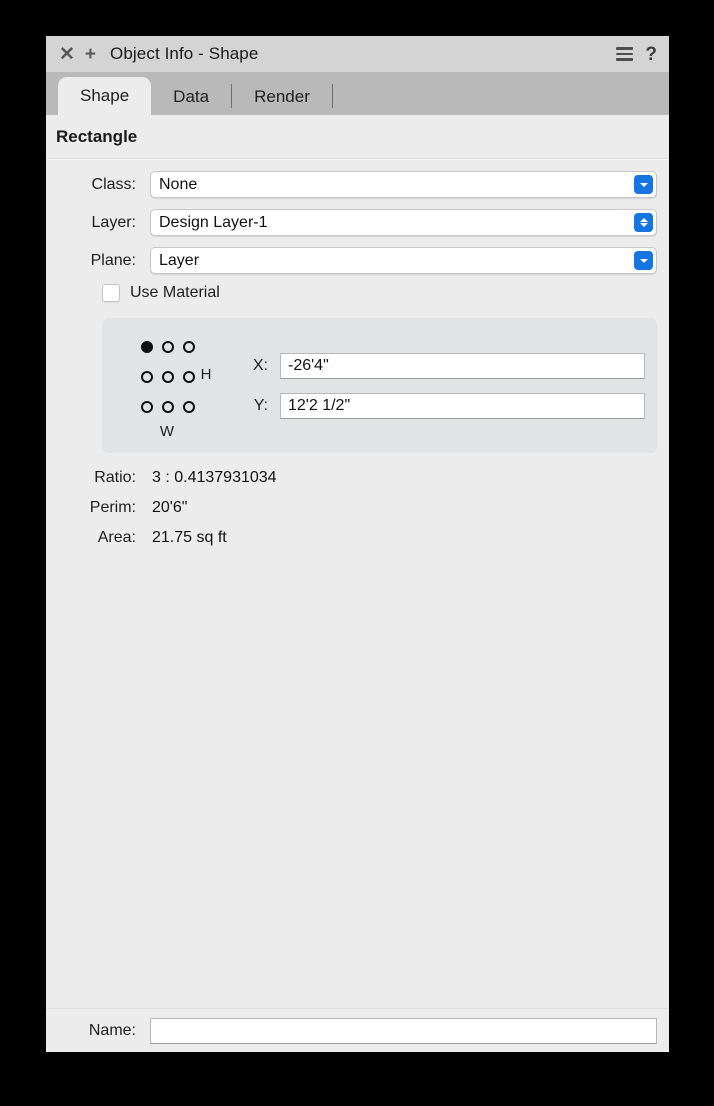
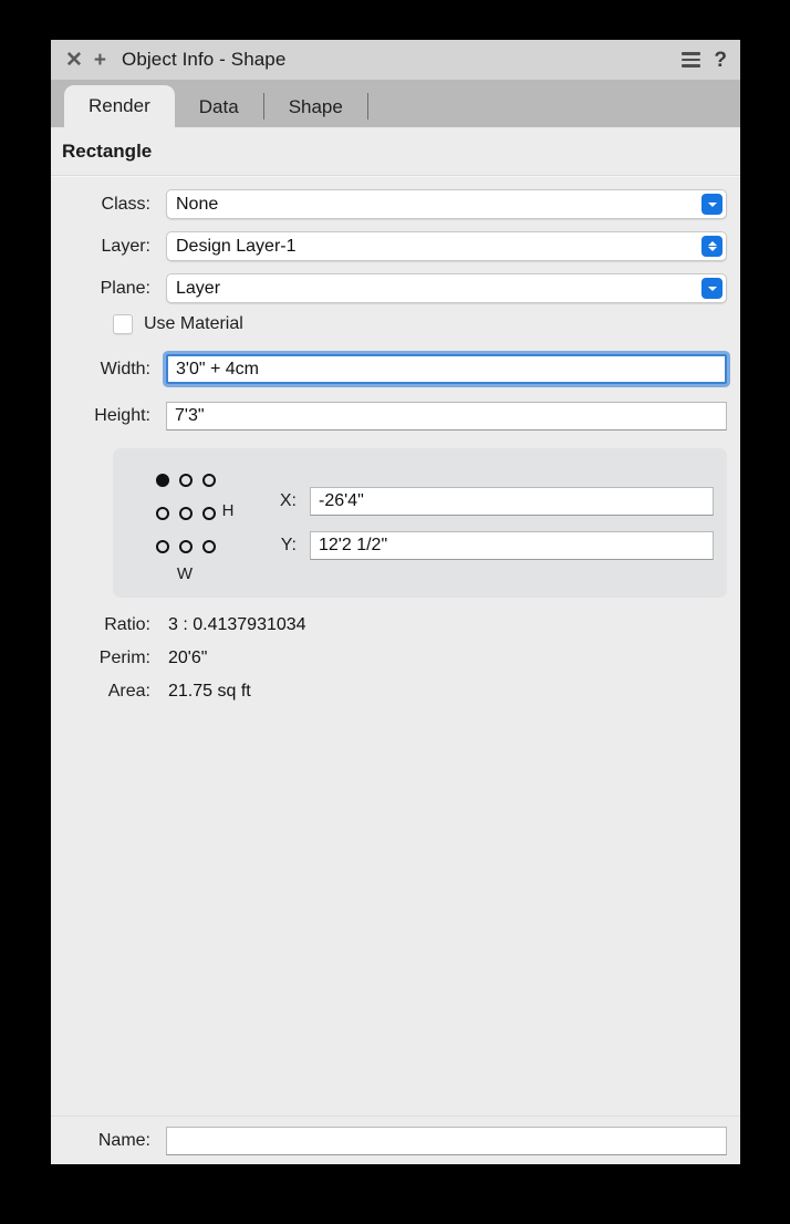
  ✕
  +
  Object Info - Shape
  ?
- Shape
+ Render
  Data
- Render
+ Shape
  Rectangle
  Class:
  None
  Layer:
  Design Layer-1
  Plane:
  Layer
  Use Material
+ Width:
+ 3'0" + 4cm
+ Height:
+ 7'3"
  H
  W
  X:
  -26'4"
  Y:
  12'2 1/2"
  Ratio:
  3 : 0.4137931034
  Perim:
  20'6"
  Area:
  21.75 sq ft
  Name:
